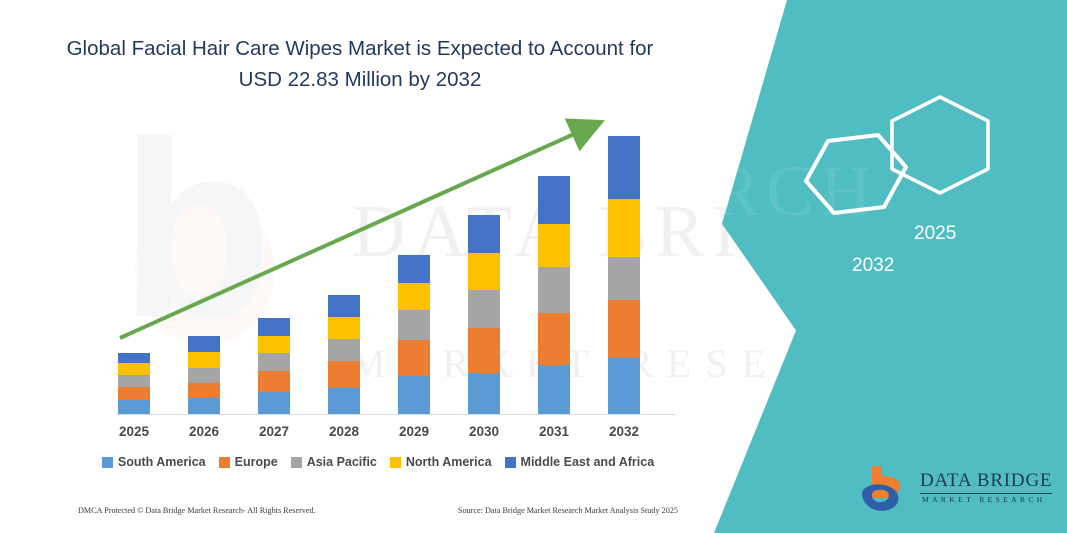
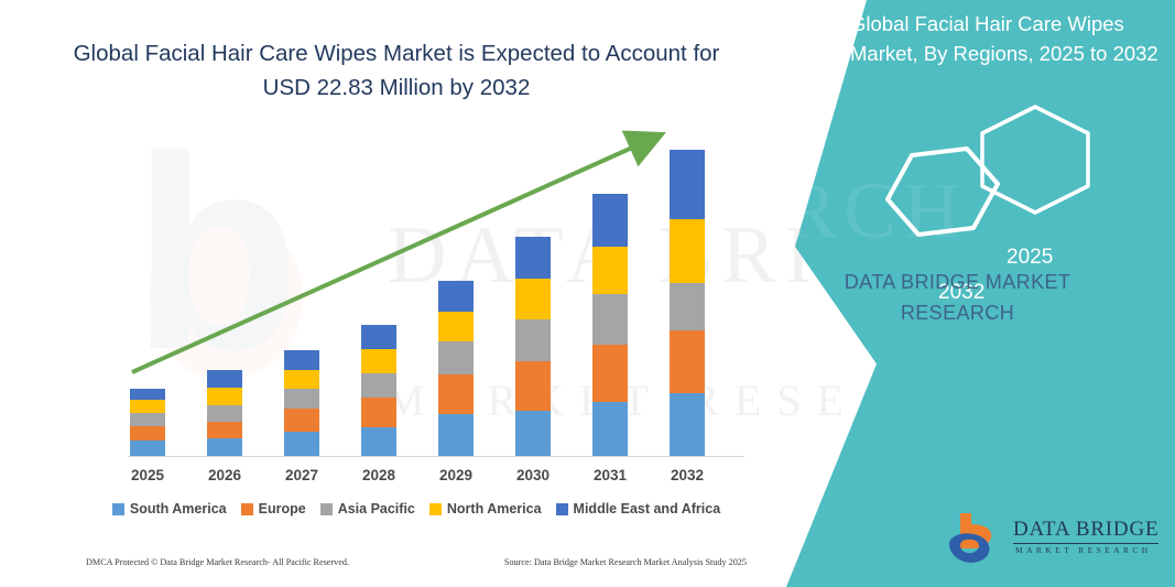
  b
  Global Facial Hair Care Wipes Market is Expected to Account for USD 22.83 Million by 2032
  2025
  2026
  2027
  2028
  2029
  2030
  2031
  2032
  South America
  Europe
  Asia Pacific
  North America
  Middle East and Africa
- DMCA Protected © Data Bridge Market Research- All Rights Reserved.
+ DMCA Protected © Data Bridge Market Research- All Pacific Reserved.
  Source: Data Bridge Market Research Market Analysis Study 2025
  RCH
+ Global Facial Hair Care Wipes Market, By Regions, 2025 to 2032
  2025
  2032
+ DATA BRIDGE MARKET
+ RESEARCH
  DATA BRIDGE
  MARKET RESEARCH
